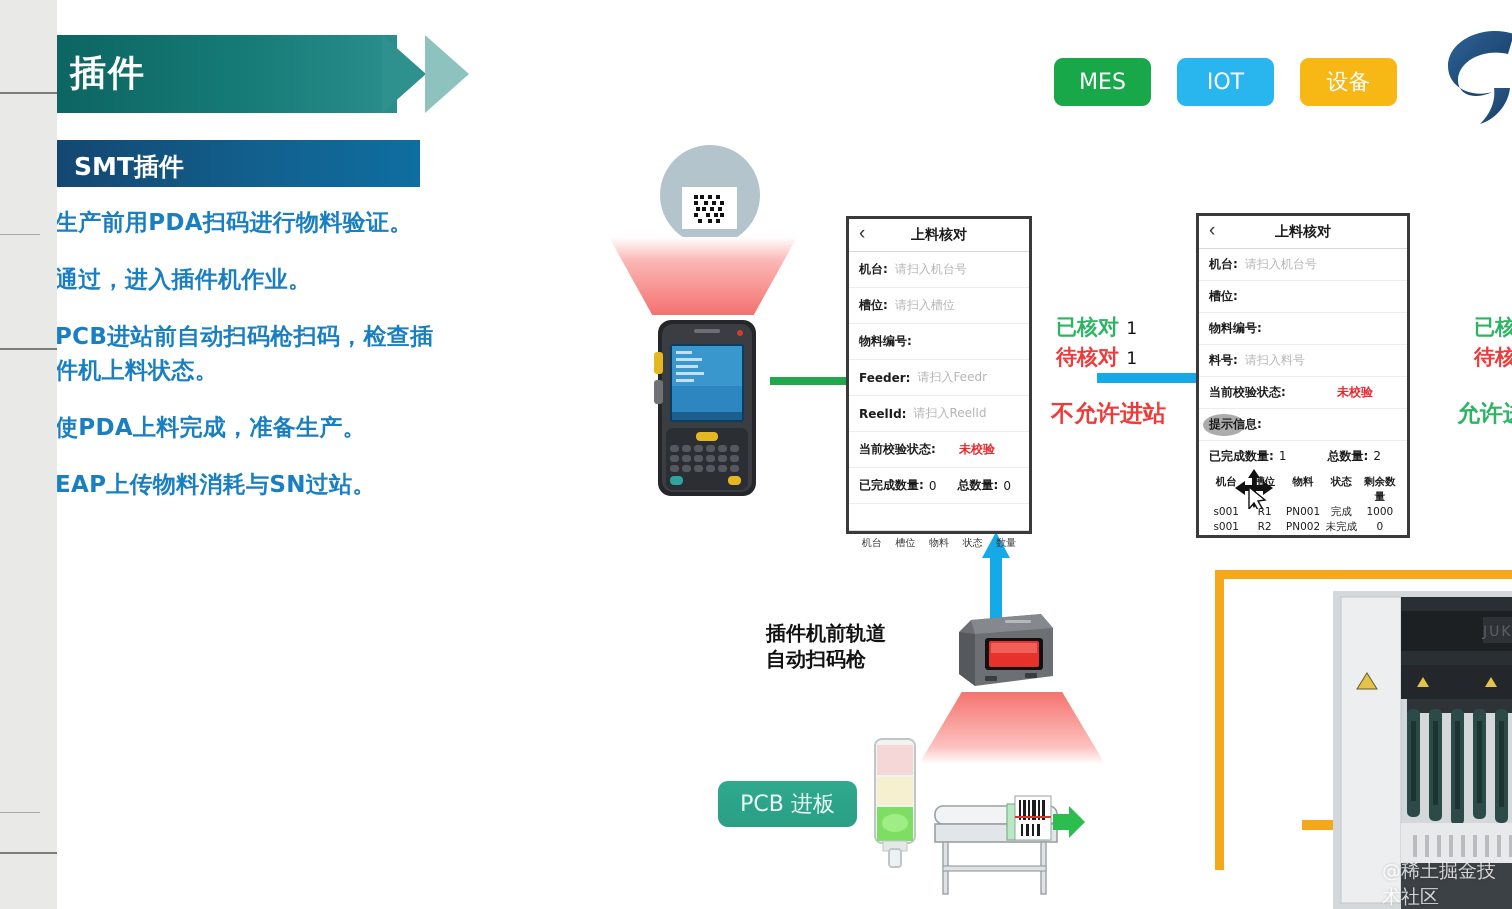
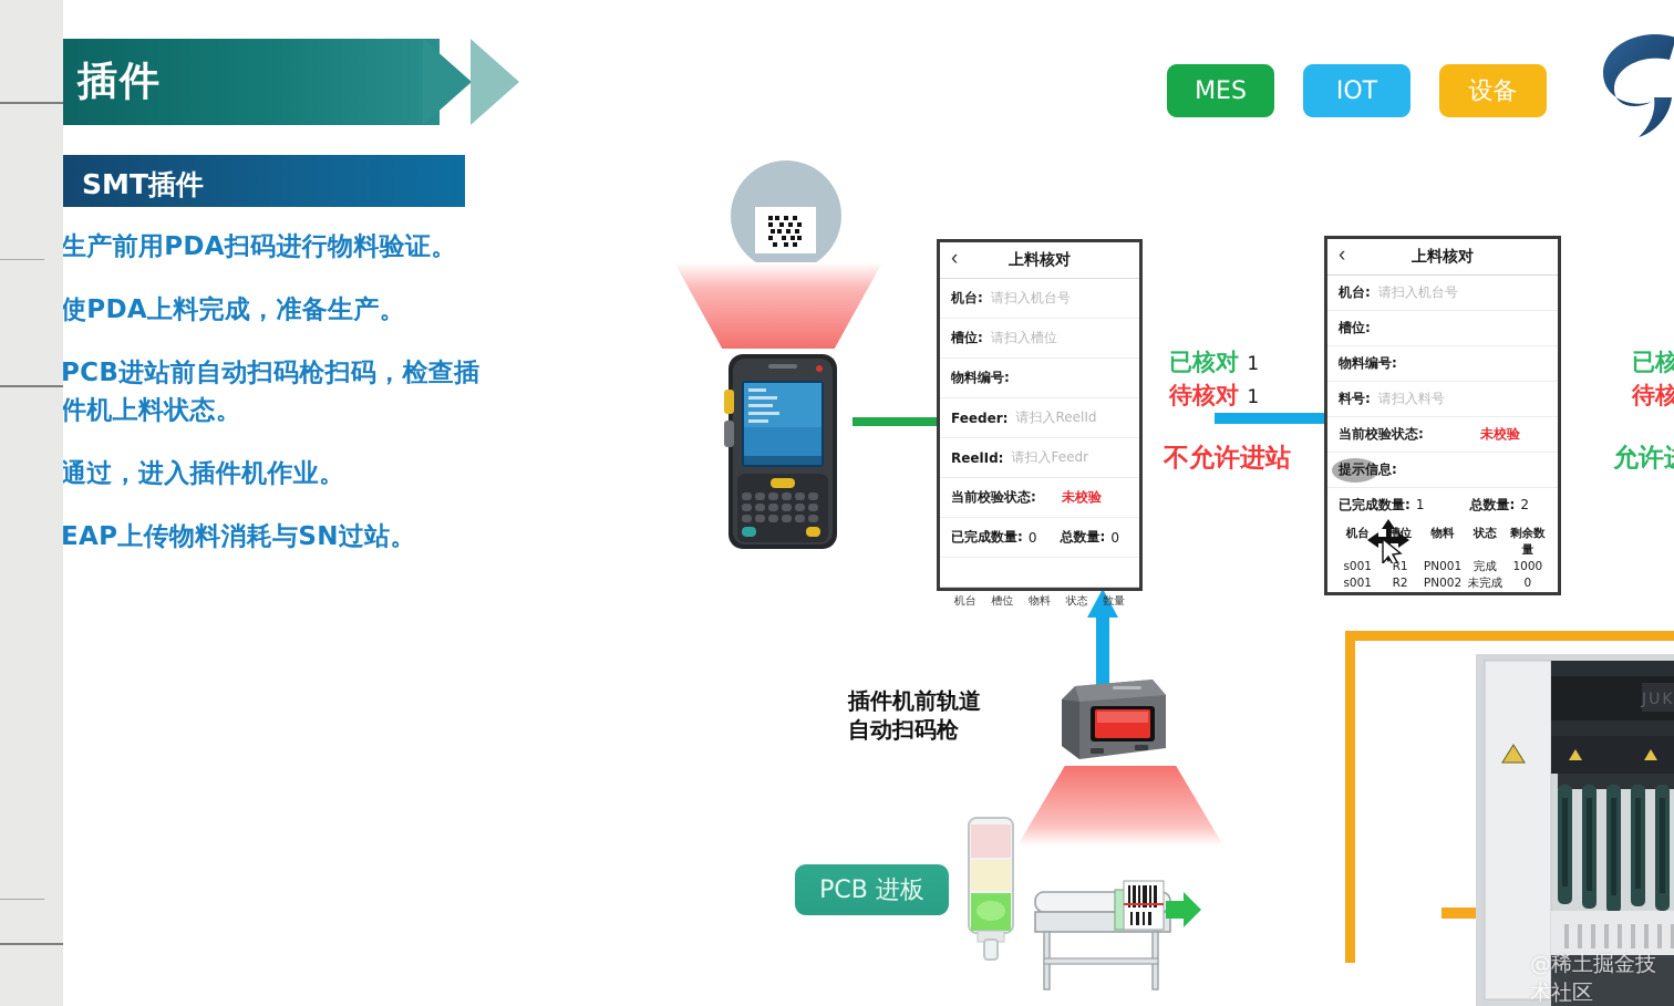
  插件
  SMT插件
  生产前用PDA扫码进行物料验证。
- 通过，进入插件机作业。
+ 使PDA上料完成，准备生产。
  PCB进站前自动扫码枪扫码，检查插件机上料状态。
- 使PDA上料完成，准备生产。
+ 通过，进入插件机作业。
  EAP上传物料消耗与SN过站。
  MES
  IOT
  设备
  ‹
  上料核对
  机台:
  请扫入机台号
  槽位:
  请扫入槽位
  物料编号:
  Feeder:
- 请扫入Feedr
+ 请扫入ReelId
  ReelId:
- 请扫入ReelId
+ 请扫入Feedr
  当前校验状态:
  未校验
  已完成数量:
  0
  总数量:
  0
  机台
  槽位
  物料
  状态
  数量
  ‹
  上料核对
  机台:
  请扫入机台号
  槽位:
  物料编号:
  料号:
  请扫入料号
  当前校验状态:
  未校验
  提示信息:
  已完成数量:
  1
  总数量:
  2
  机台
  槽位
  物料
  状态
  剩余数量
  s001
  R1
  PN001
  完成
  1000
  s001
  R2
  PN002
  未完成
  0
  已核对 1
  待核对 1
  不允许进站
  插件机前轨道
  自动扫码枪
  PCB 进板
  JUK
  @稀土掘金技术社区
